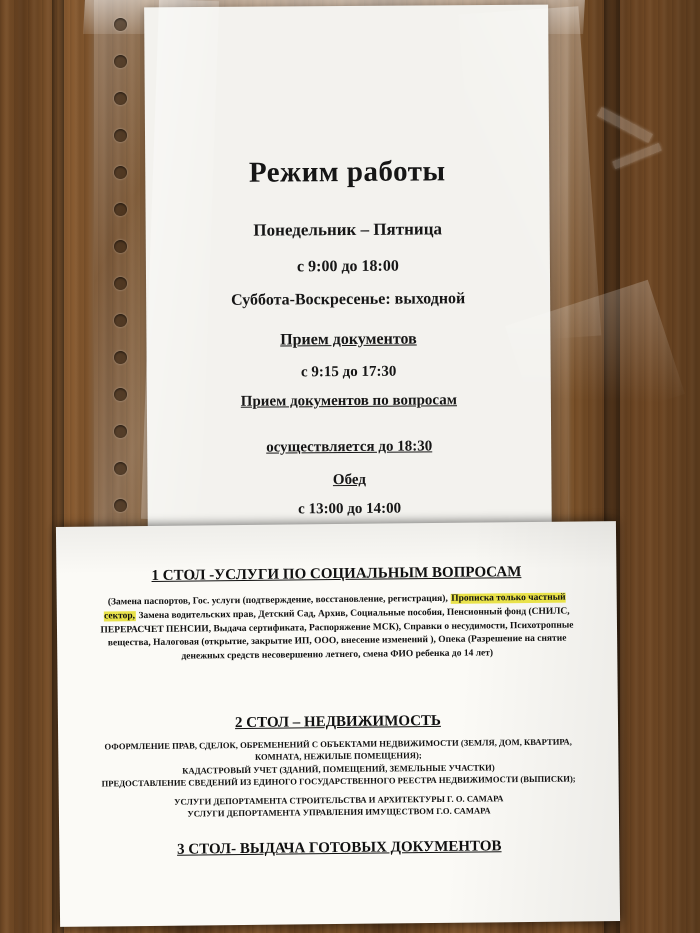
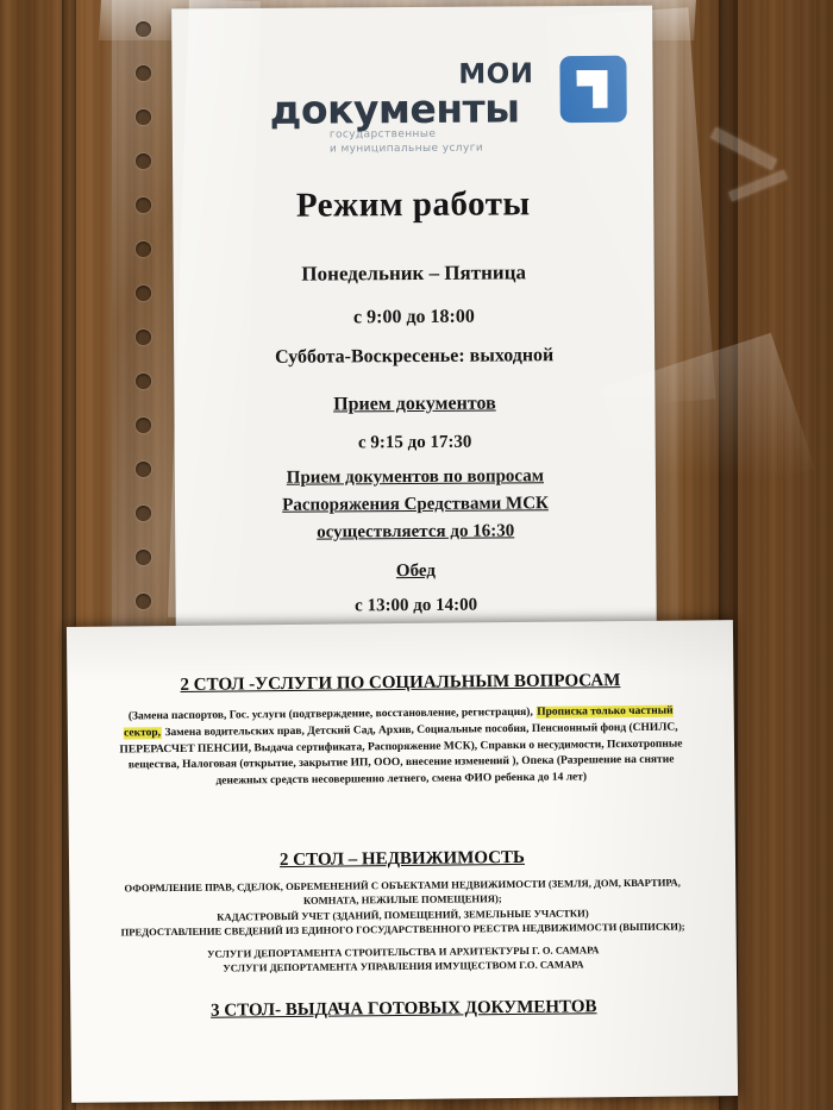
+ МОИ
+ документы
+ государственные
+ и муниципальные услуги
  Режим работы
  Понедельник – Пятница
  с 9:00 до 18:00
  Суббота-Воскресенье: выходной
  Прием документов
  с 9:15 до 17:30
  Прием документов по вопросам
+ Распоряжения Средствами МСК
- осуществляется до 18:30
+ осуществляется до 16:30
  Обед
  с 13:00 до 14:00
- 1 СТОЛ -УСЛУГИ ПО СОЦИАЛЬНЫМ ВОПРОСАМ
+ 2 СТОЛ -УСЛУГИ ПО СОЦИАЛЬНЫМ ВОПРОСАМ
  (Замена паспортов, Гос. услуги (подтверждение, восстановление, регистрация), Прописка только частный сектор, Замена водительских прав, Детский Сад, Архив, Социальные пособия, Пенсионный фонд (СНИЛС, ПЕРЕРАСЧЕТ ПЕНСИИ, Выдача сертификата, Распоряжение МСК), Справки о несудимости, Психотропные вещества, Налоговая (открытие, закрытие ИП, ООО, внесение изменений ), Опека (Разрешение на снятие денежных средств несовершенно летнего, смена ФИО ребенка до 14 лет)
  2 СТОЛ – НЕДВИЖИМОСТЬ
  ОФОРМЛЕНИЕ ПРАВ, СДЕЛОК, ОБРЕМЕНЕНИЙ С ОБЪЕКТАМИ НЕДВИЖИМОСТИ (ЗЕМЛЯ, ДОМ, КВАРТИРА, КОМНАТА, НЕЖИЛЫЕ ПОМЕЩЕНИЯ);
  КАДАСТРОВЫЙ УЧЕТ (ЗДАНИЙ, ПОМЕЩЕНИЙ, ЗЕМЕЛЬНЫЕ УЧАСТКИ)
  ПРЕДОСТАВЛЕНИЕ СВЕДЕНИЙ ИЗ ЕДИНОГО ГОСУДАРСТВЕННОГО РЕЕСТРА НЕДВИЖИМОСТИ (ВЫПИСКИ);
  УСЛУГИ ДЕПОРТАМЕНТА СТРОИТЕЛЬСТВА И АРХИТЕКТУРЫ Г. О. САМАРА
  УСЛУГИ ДЕПОРТАМЕНТА УПРАВЛЕНИЯ ИМУЩЕСТВОМ Г.О. САМАРА
  3 СТОЛ- ВЫДАЧА ГОТОВЫХ ДОКУМЕНТОВ
